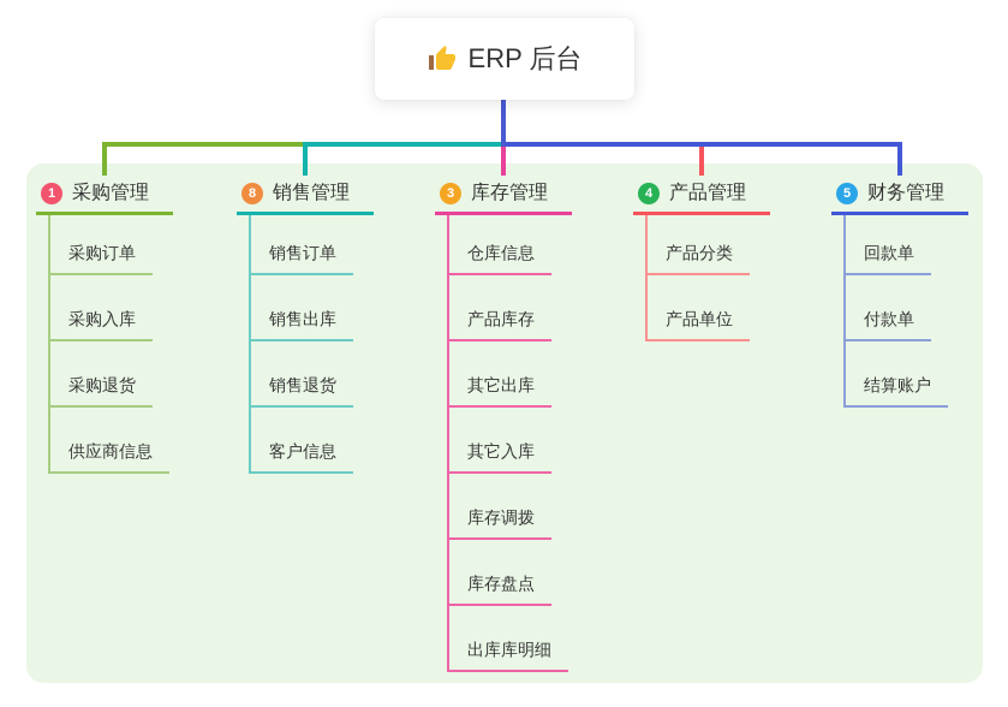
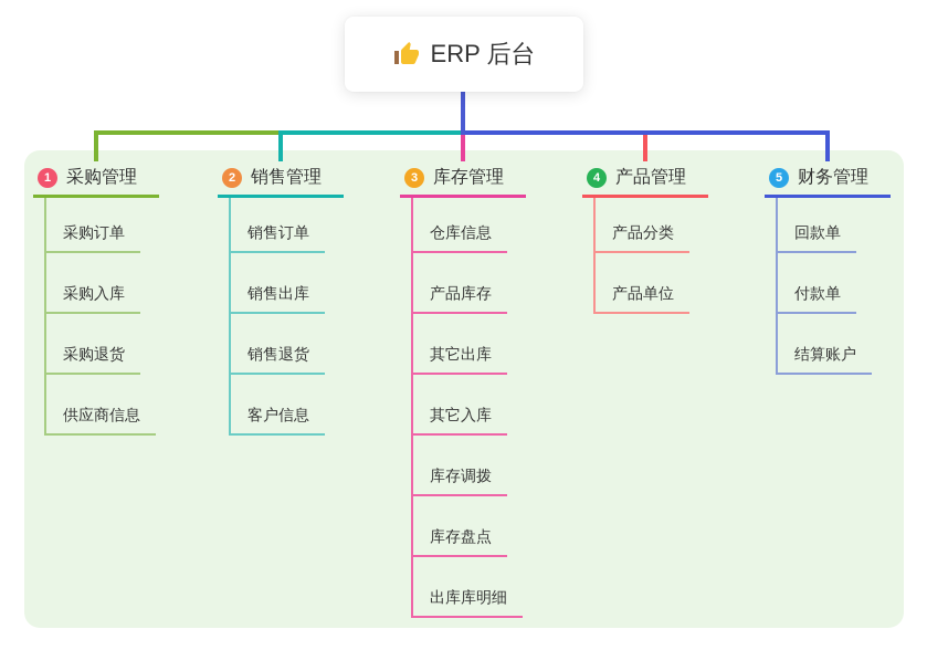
  ERP 后台
  1
  采购管理
  采购订单
  采购入库
  采购退货
  供应商信息
- 8
+ 2
  销售管理
  销售订单
  销售出库
  销售退货
  客户信息
  3
  库存管理
  仓库信息
  产品库存
  其它出库
  其它入库
  库存调拨
  库存盘点
  出库库明细
  4
  产品管理
  产品分类
  产品单位
  5
  财务管理
  回款单
  付款单
  结算账户
